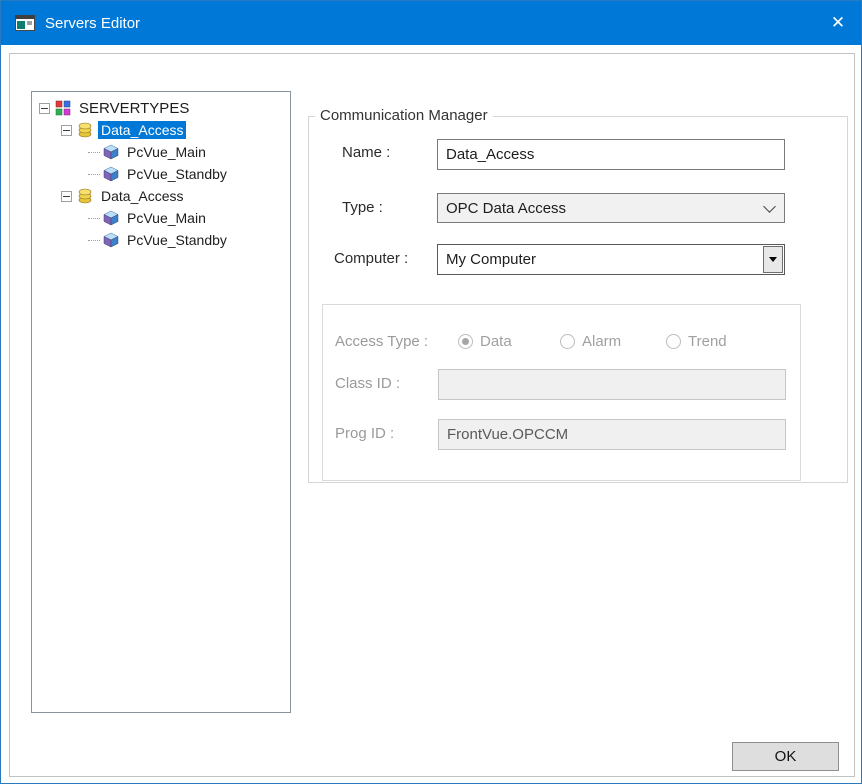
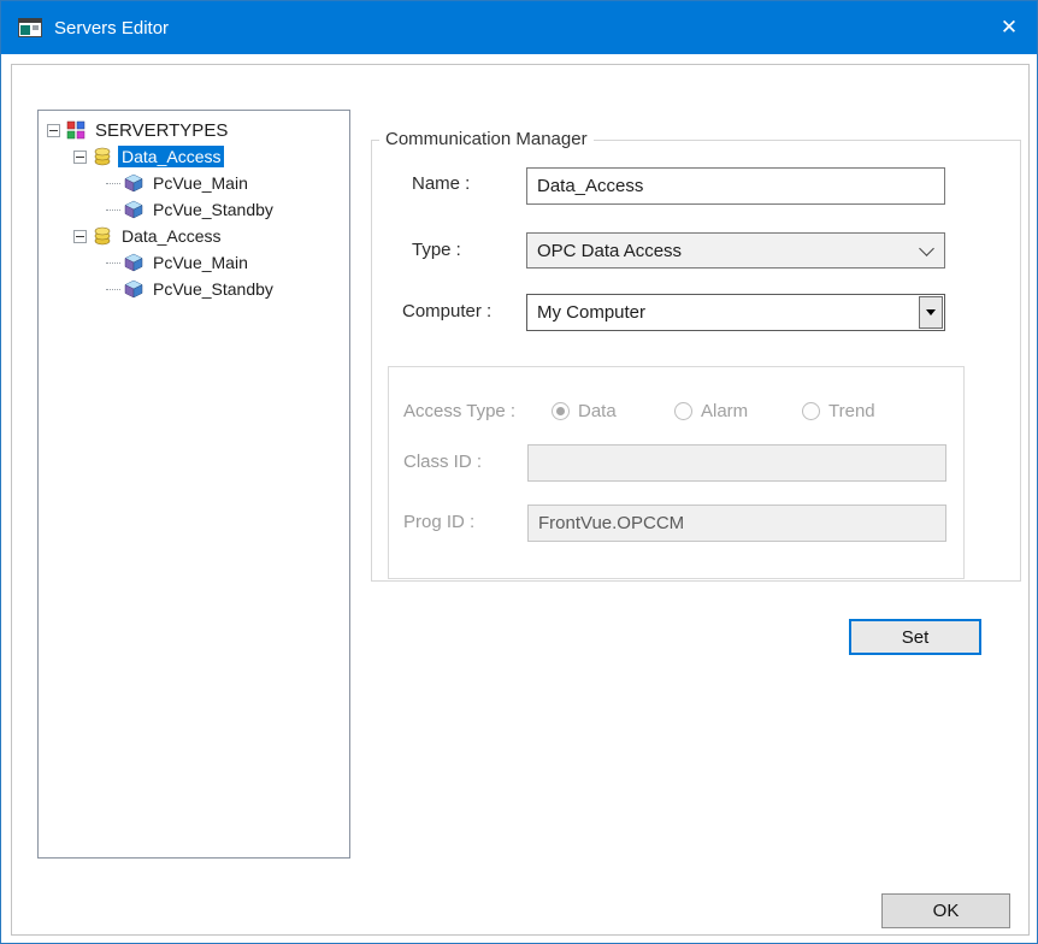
  Servers Editor
  ✕
  SERVERTYPES
  Data_Access
  PcVue_Main
  PcVue_Standby
  Data_Access
  PcVue_Main
  PcVue_Standby
  Communication Manager
  Name :
  Data_Access
  Type :
  OPC Data Access
  Computer :
  My Computer
  Access Type :
  Data
  Alarm
  Trend
  Class ID :
  Prog ID :
  FrontVue.OPCCM
+ Set
  OK
